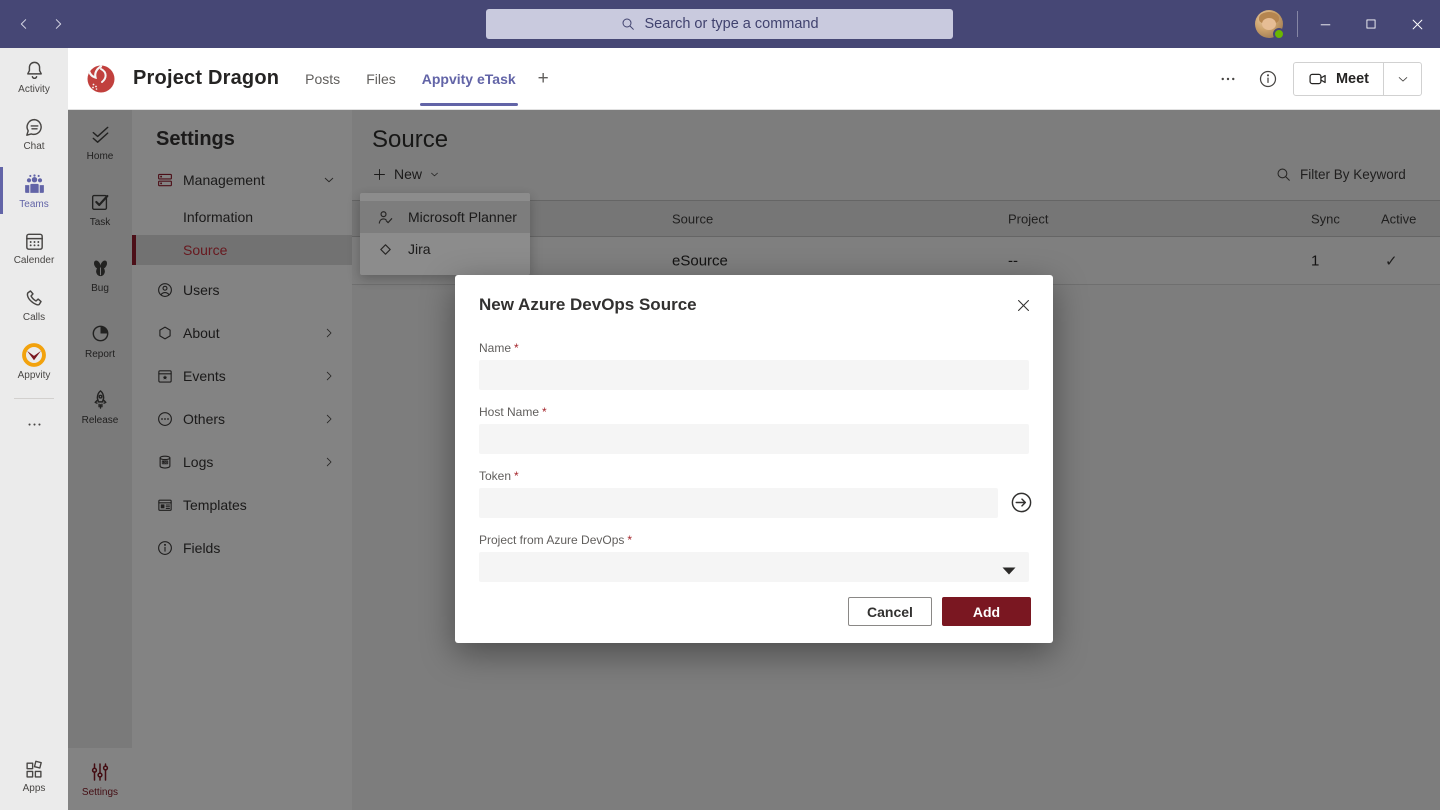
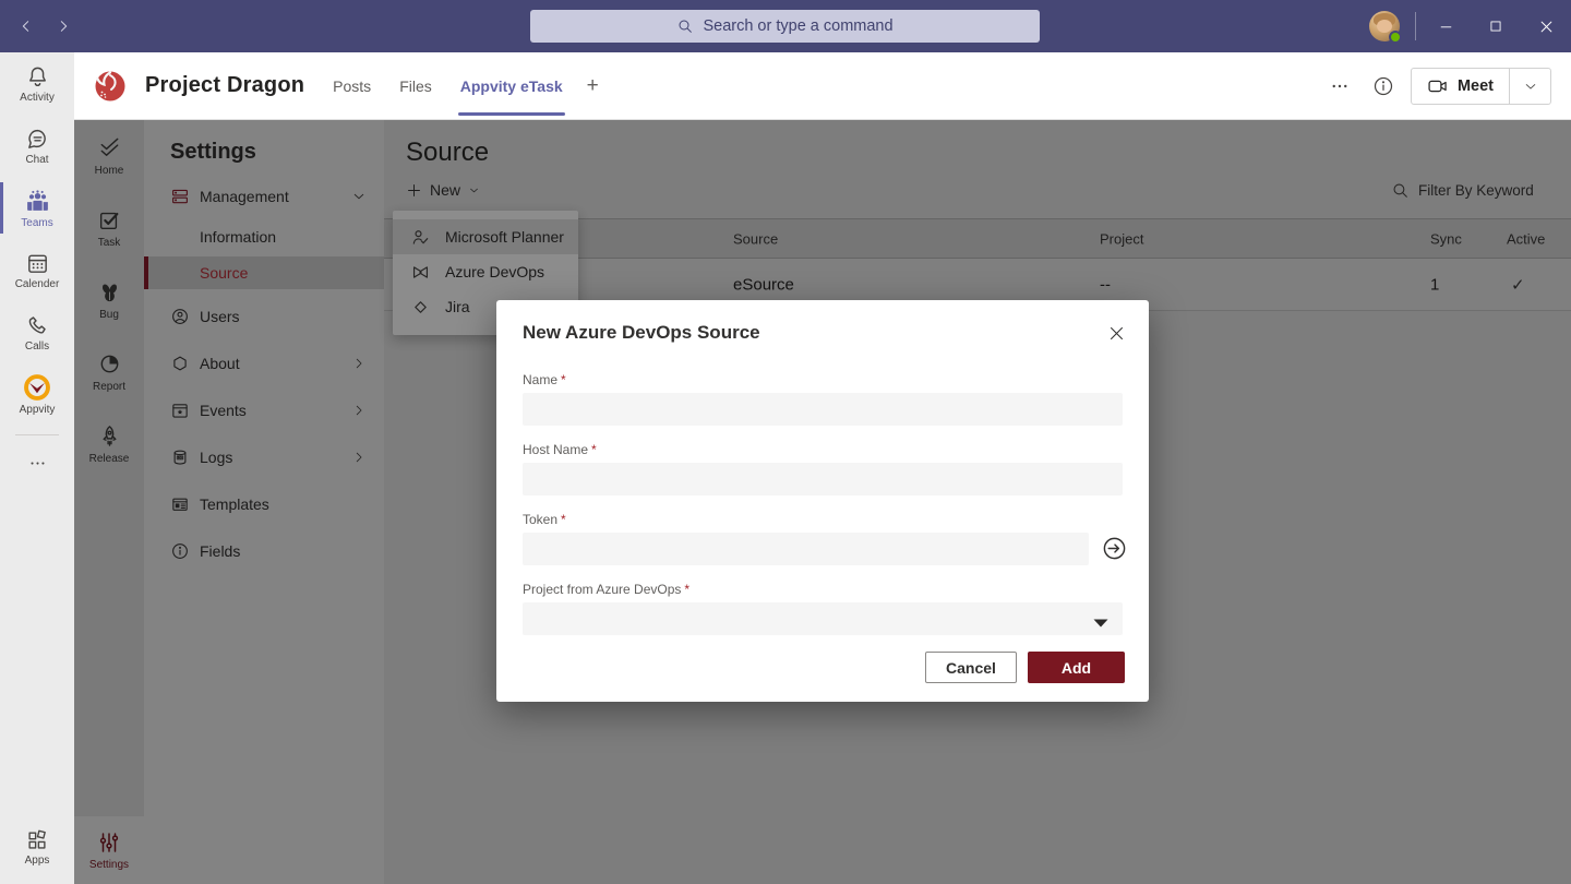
  Search or type a command
  Project Dragon
  Posts
  Files
  Appvity eTask
  +
  Meet
  Activity
  Chat
  Teams
  Calender
  Calls
  Appvity
  Apps
  Home
  Task
  Bug
  Report
  Release
  Settings
  Settings
  Management
  Information
  Source
  Users
  About
  Events
- Others
  Logs
  Templates
  Fields
  Source
  New
  Filter By Keyword
  Source
  Project
  Sync
  Active
  eSource
  --
  1
  ✓
  Microsoft Planner
+ Azure DevOps
  Jira
  New Azure DevOps Source
  Name *
  Host Name *
  Token *
  Project from Azure DevOps *
  Cancel
  Add
